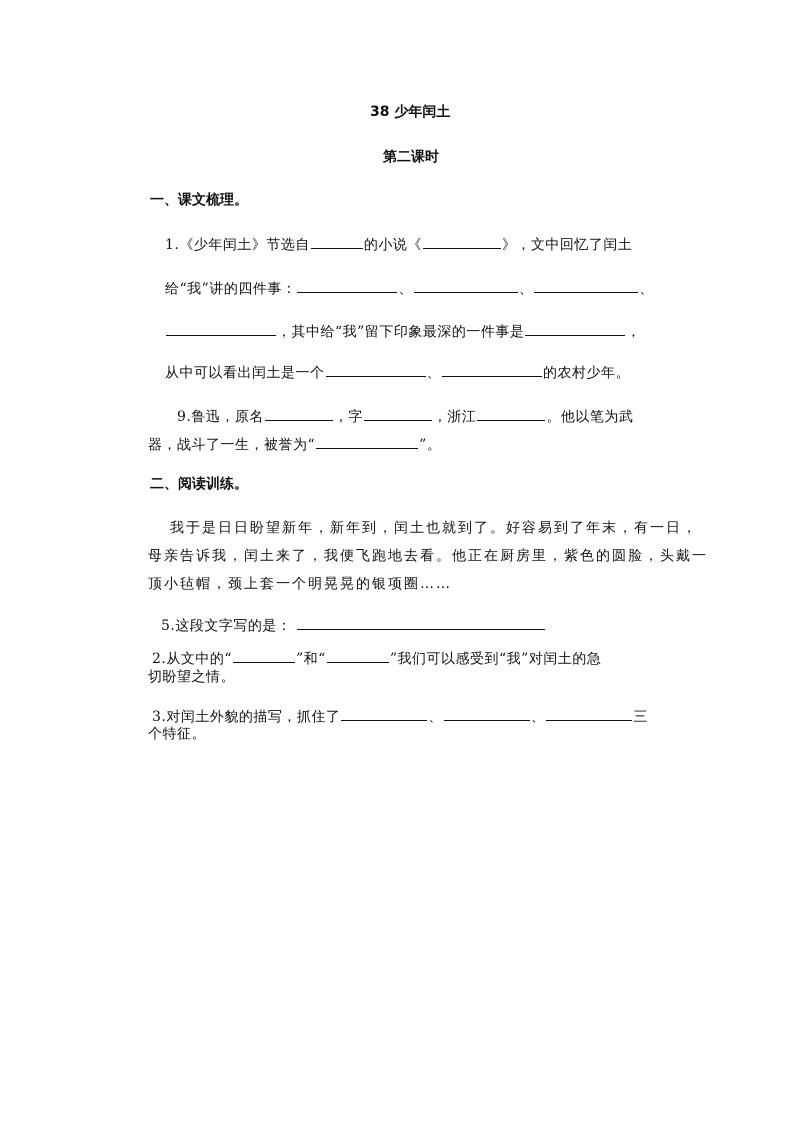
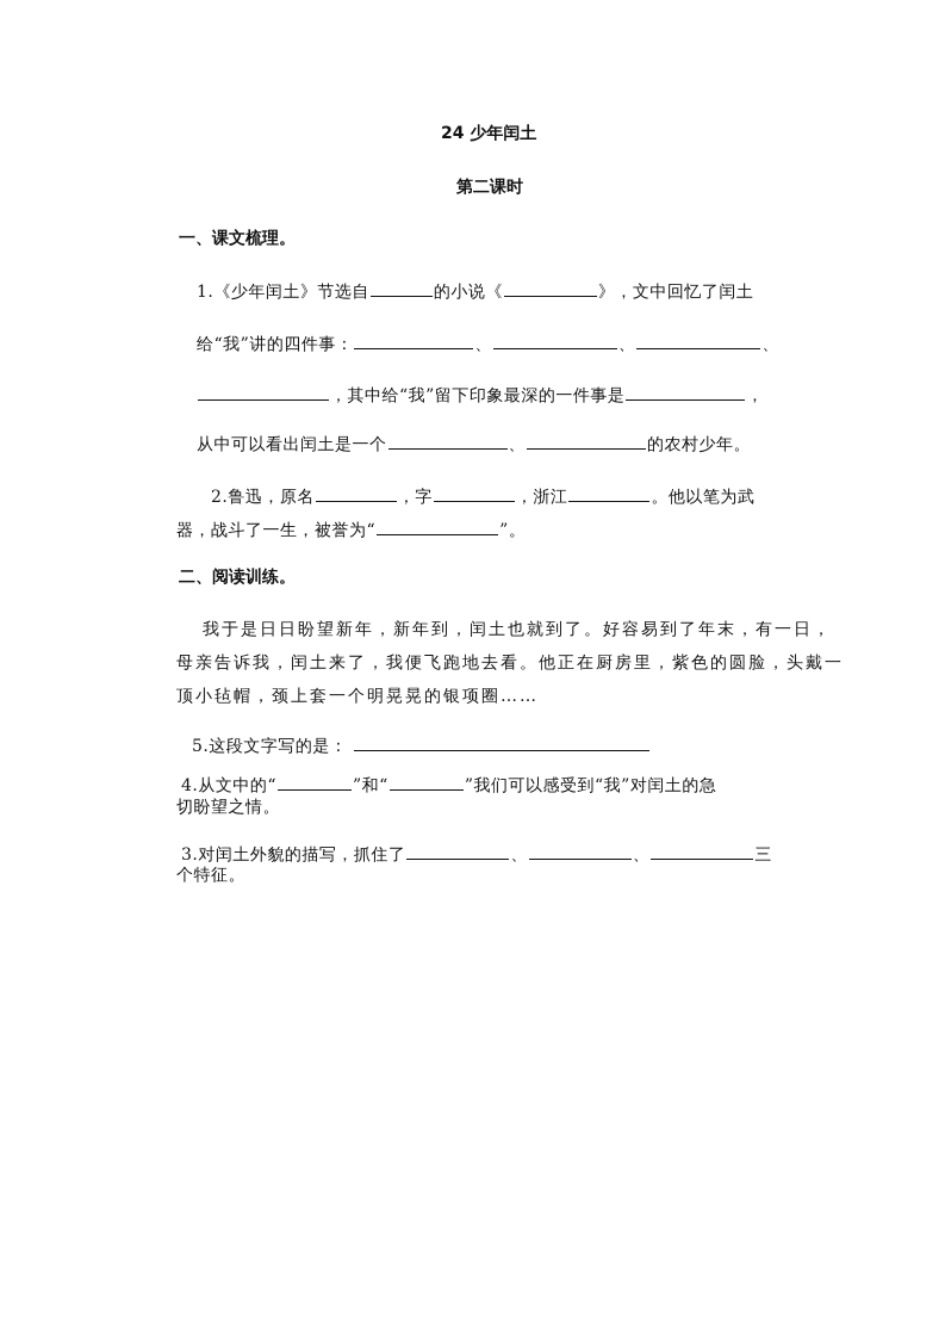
- 38 少年闰土
+ 24 少年闰土
  第二课时
  一、课文梳理。
  1.《少年闰土》节选自 的小说《 》，文中回忆了闰土
  给“我”讲的四件事： 、 、 、
  ，其中给“我”留下印象最深的一件事是 ，
  从中可以看出闰土是一个 、 的农村少年。
- 9.鲁迅，原名 ，字 ，浙江 。他以笔为武
+ 2.鲁迅，原名 ，字 ，浙江 。他以笔为武
  器，战斗了一生，被誉为“ ”。
  二、阅读训练。
  我于是日日盼望新年，新年到，闰土也就到了。好容易到了年末，有一日，
  母亲告诉我，闰土来了，我便飞跑地去看。他正在厨房里，紫色的圆脸，头戴一
  顶小毡帽，颈上套一个明晃晃的银项圈……
  5.这段文字写的是：
- 2.从文中的“ ”和“ ”我们可以感受到“我”对闰土的急
+ 4.从文中的“ ”和“ ”我们可以感受到“我”对闰土的急
  切盼望之情。
  3.对闰土外貌的描写，抓住了 、 、 三
  个特征。
